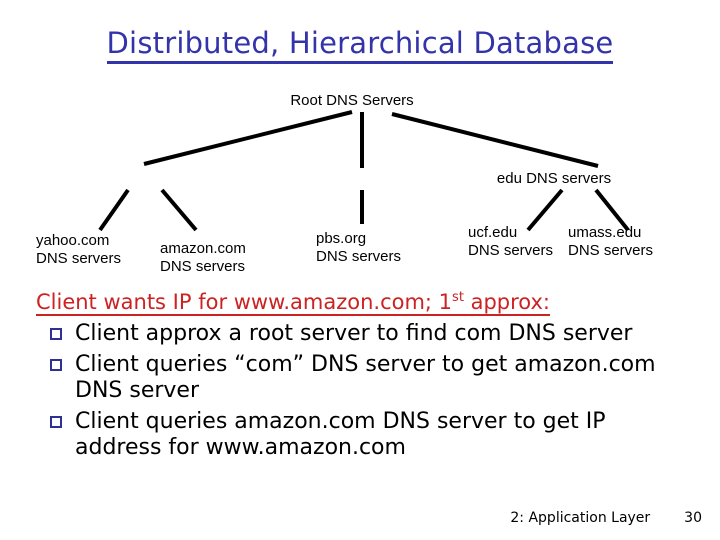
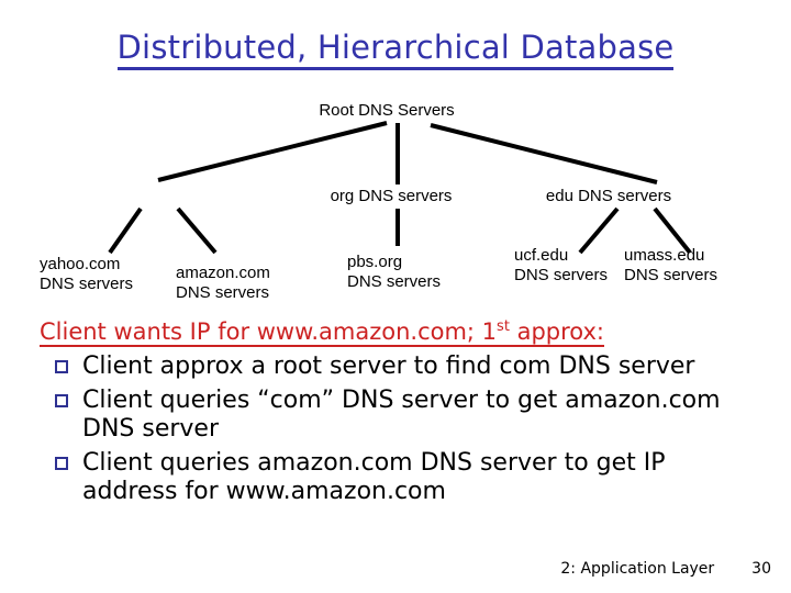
  Distributed, Hierarchical Database
  Root DNS Servers
+ org DNS servers
  edu DNS servers
  yahoo.com
  DNS servers
  amazon.com
  DNS servers
  pbs.org
  DNS servers
  ucf.edu
  DNS servers
  umass.edu
  DNS servers
  Client wants IP for www.amazon.com; 1st approx:
  Client approx a root server to find com DNS server
  Client queries “com” DNS server to get amazon.com DNS server
  Client queries amazon.com DNS server to get IP address for www.amazon.com
  2: Application Layer
  30
